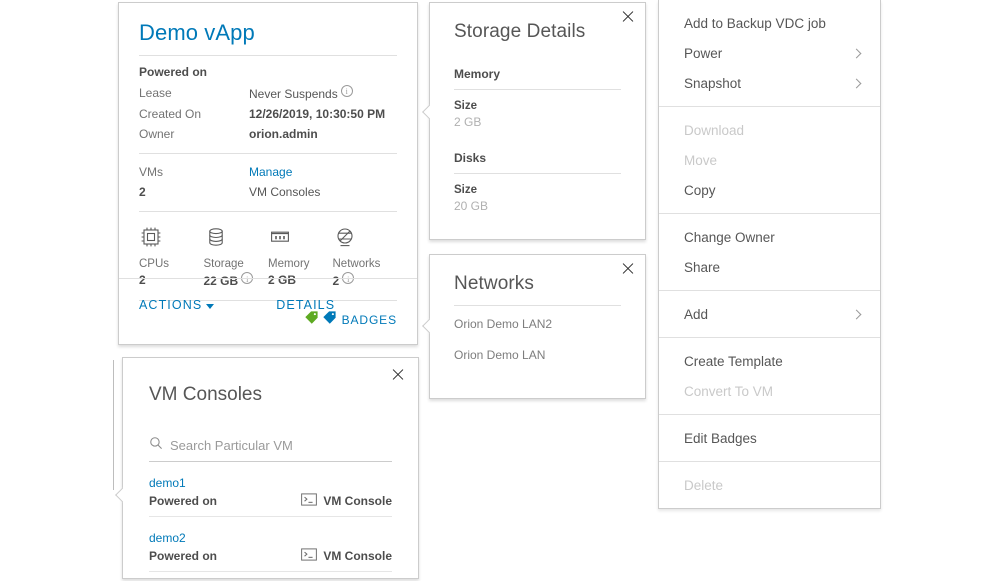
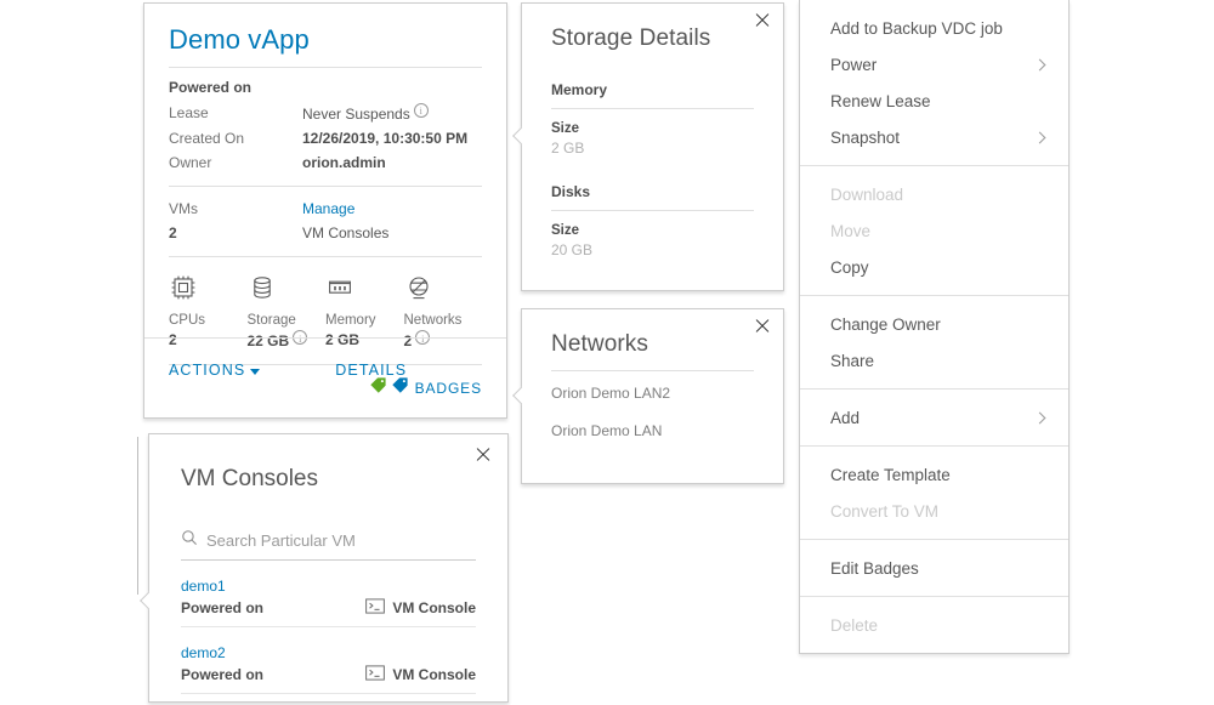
  Demo vApp
  Powered on
  Lease	Never Suspends
  Created On	12/26/2019, 10:30:50 PM
  Owner	orion.admin
  VMs	Manage
  2	VM Consoles
  CPUs
  2
  Storage
  22 GB
  Memory
  2 GB
  Networks
  2
  BADGES
  ACTIONS
  DETAILS
  Storage Details
  Memory
  Size
  2 GB
  Disks
  Size
  20 GB
  Networks
  Orion Demo LAN2
  Orion Demo LAN
  VM Consoles
  Search Particular VM
  demo1
  Powered on
  VM Console
  demo2
  Powered on
  VM Console
  Add to Backup VDC job
  Power
+ Renew Lease
  Snapshot
  Download
  Move
  Copy
  Change Owner
  Share
  Add
  Create Template
  Convert To VM
  Edit Badges
  Delete
